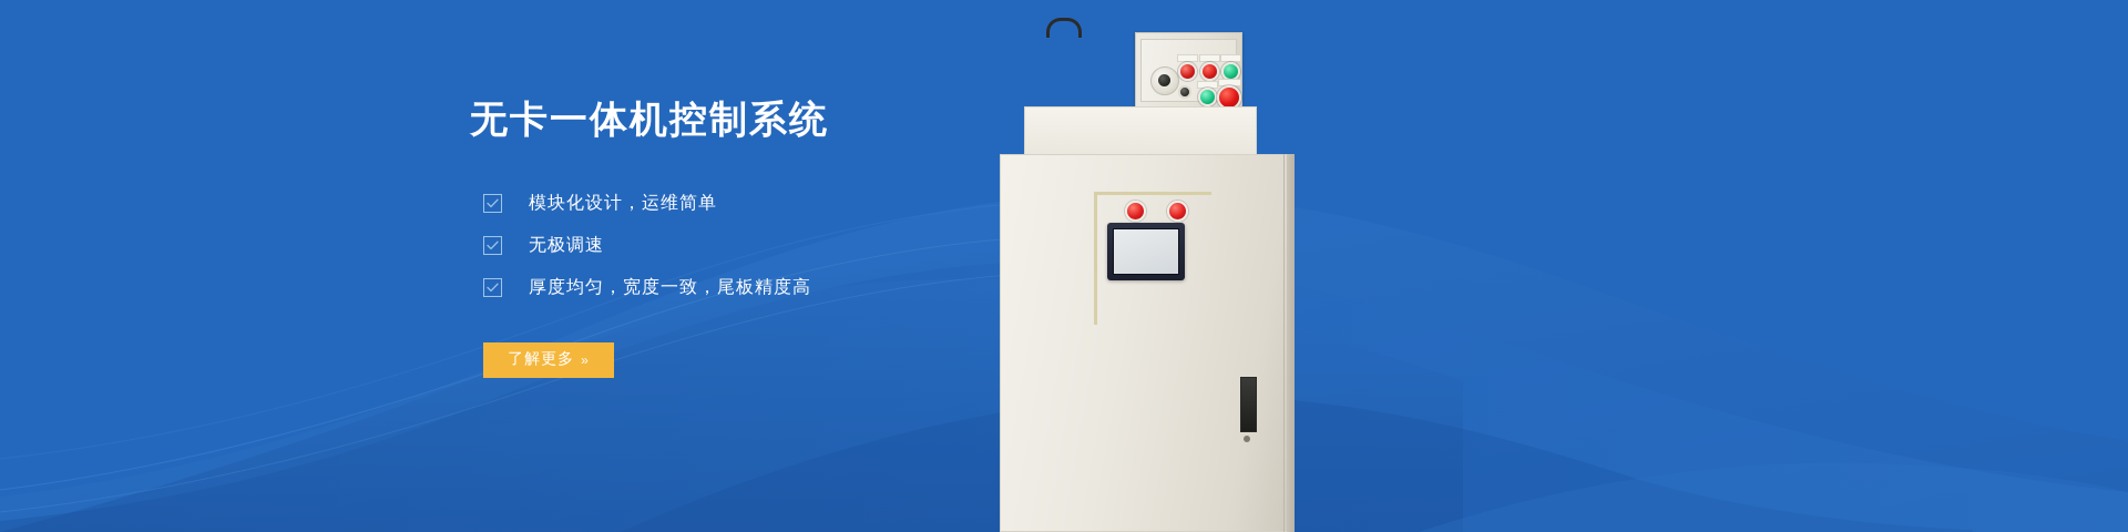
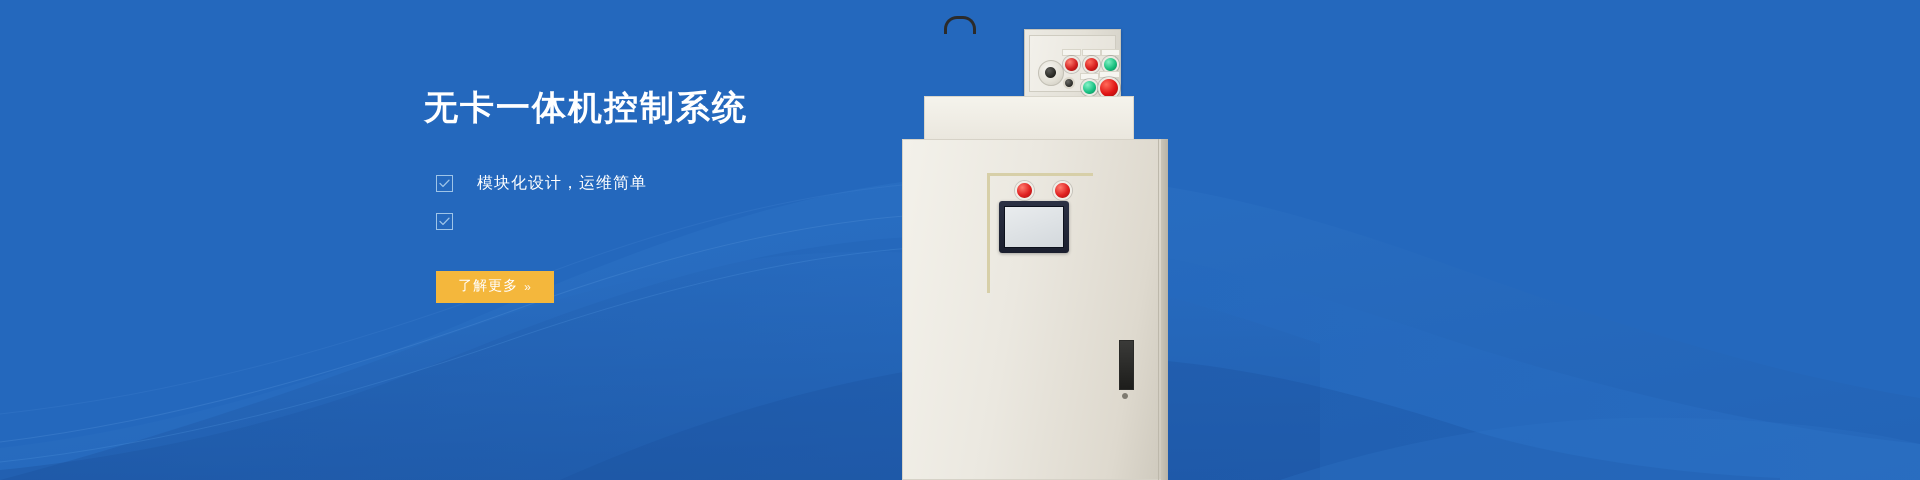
  无卡一体机控制系统
  模块化设计，运维简单
- 无极调速
- 厚度均匀，宽度一致，尾板精度高
  了解更多
  »
